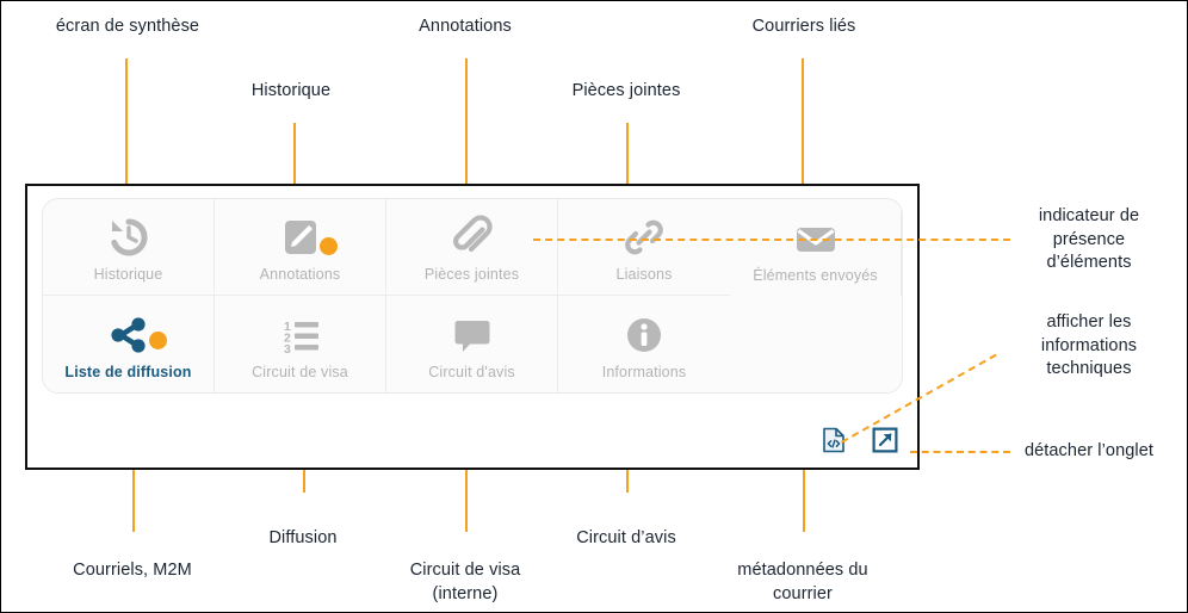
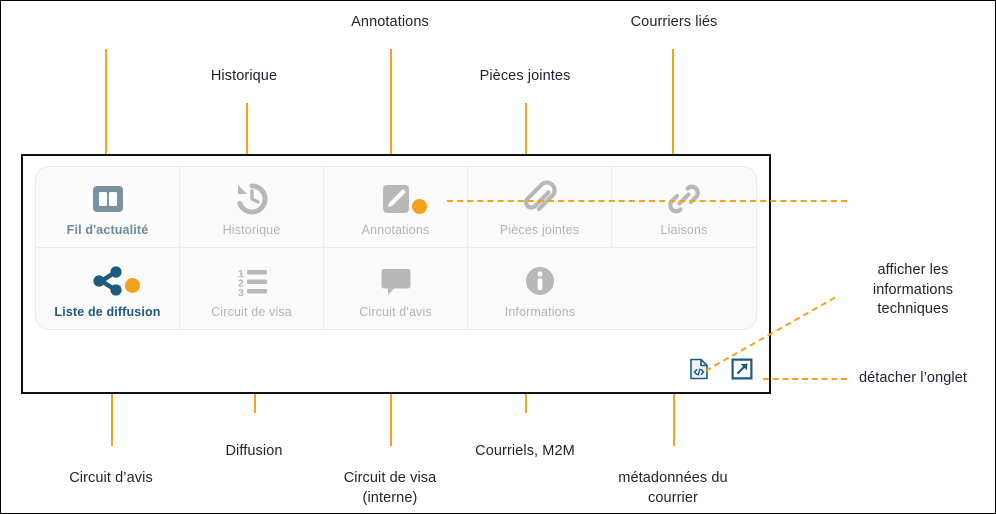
- écran de synthèse
  Historique
  Annotations
  Pièces jointes
  Courriers liés
+ Fil d'actualité
  Historique
  Annotations
  Pièces jointes
  Liaisons
- Éléments envoyés
  Liste de diffusion
  1
  2
  3
  Circuit de visa
  Circuit d'avis
  Informations
- indicateur de
- présence
- d’éléments
  afficher les
  informations
  techniques
  détacher l’onglet
- Courriels, M2M
+ Circuit d’avis
  Diffusion
  Circuit de visa
  (interne)
- Circuit d’avis
+ Courriels, M2M
  métadonnées du
  courrier
